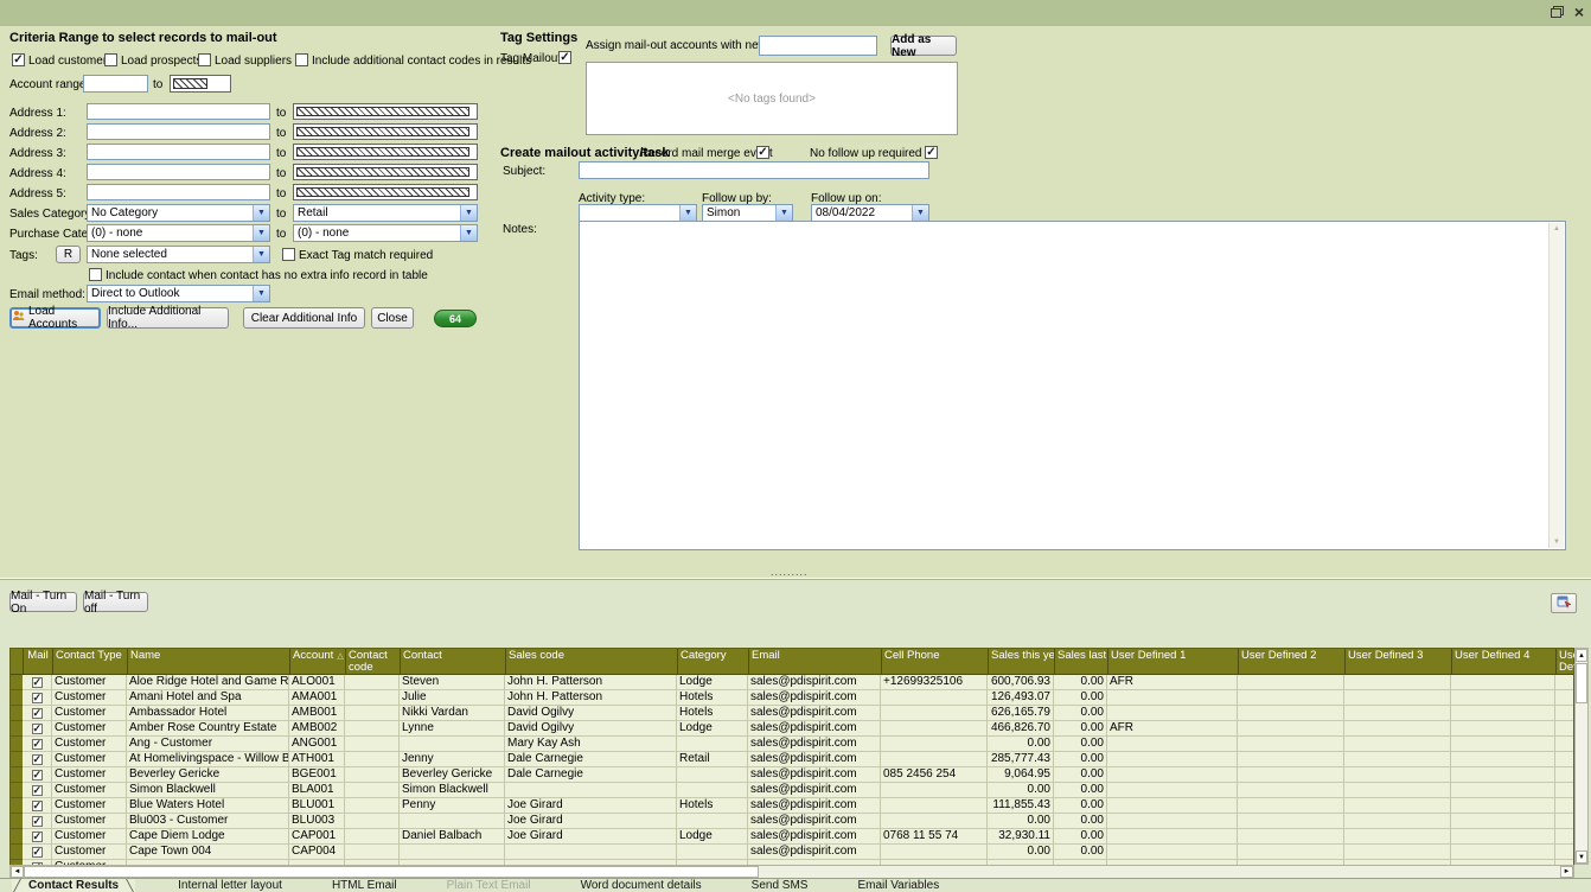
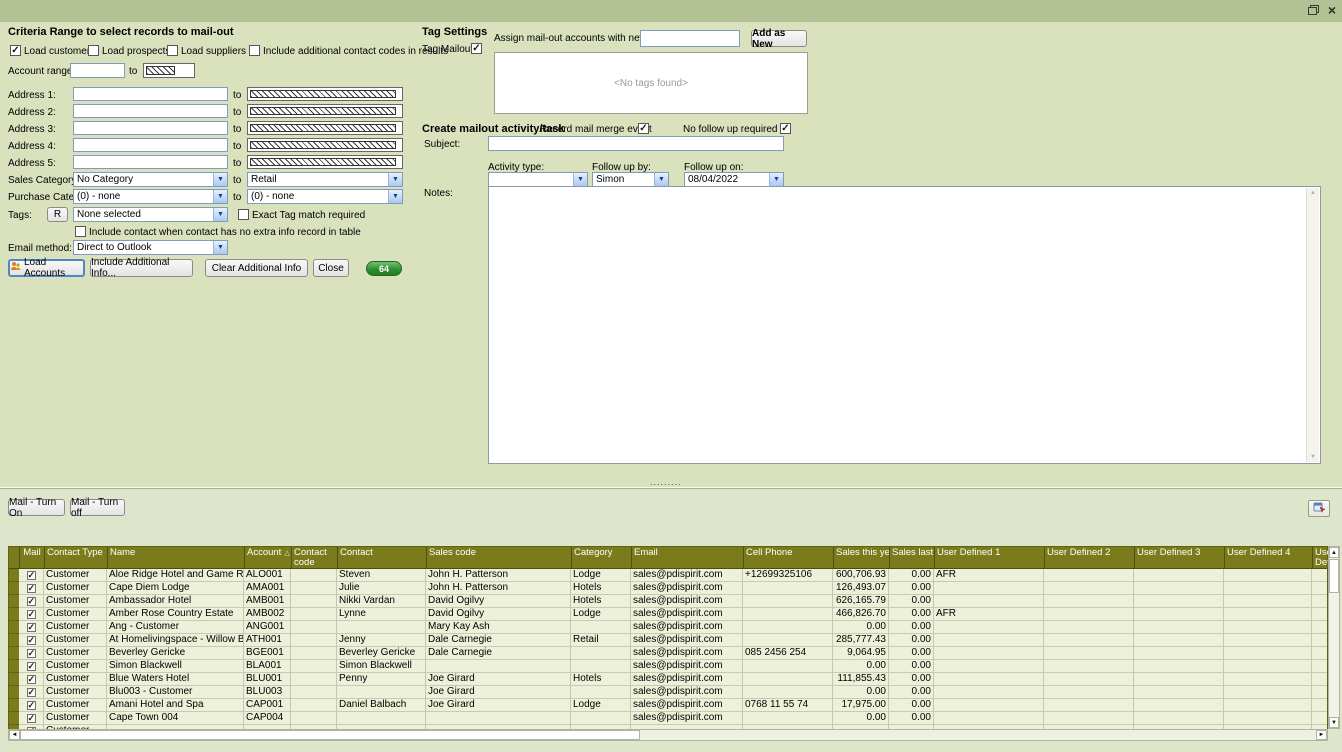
  ×
  Criteria Range to select records to mail-out
  ✓
  Load custome
  Load prospect
  Load suppliers
  Include additional contact codes in results
  Account rang
  to
  Address 1:
  to
  Address 2:
  to
  Address 3:
  to
  Address 4:
  to
  Address 5:
  to
  Sales Categor
  No Category
  to
  Retail
  Purchase Cate
  (0) - none
  to
  (0) - none
  Tags:
  R
  None selected
  Exact Tag match required
  Include contact when contact has no extra info record in table
  Email method:
  Direct to Outlook
  Load Accounts
  Include Additional Info...
  Clear Additional Info
  Close
  64
  Tag Settings
  Tag Mailou
  ✓
  Assign mail-out accounts with ne
  Add as New
  <No tags found>
  Create mailout activity/task
  Record mail merge evt
  ✓
  No follow up required
  ✓
  Subject:
  Activity type:
  Follow up by:
  Simon
  Follow up on:
  08/04/2022
  Notes:
  .........
  Mail - Turn On
  Mail - Turn off
  Mail
  Contact Type
  Name
  Account
  Contact code
  Contact
  Sales code
  Category
  Email
  Cell Phone
  Sales this ye
  User Defined 1
  User Defined 2
  User Defined 3
  User Defined 4
  ✓
  Customer
  Aloe Ridge Hotel and Game R
  ALO001
  Steven
  John H. Patterson
  Lodge
  sales@pdispirit.com
  +12699325106
  600,706.93
  0.00
  AFR
  ✓
  Customer
- Amani Hotel and Spa
+ Cape Diem Lodge
  AMA001
  Julie
  John H. Patterson
  Hotels
  sales@pdispirit.com
  126,493.07
  0.00
  ✓
  Customer
  Ambassador Hotel
  AMB001
  Nikki Vardan
  David Ogilvy
  Hotels
  sales@pdispirit.com
  626,165.79
  0.00
  ✓
  Customer
  Amber Rose Country Estate
  AMB002
  Lynne
  David Ogilvy
  Lodge
  sales@pdispirit.com
  466,826.70
  0.00
  AFR
  ✓
  Customer
  Ang - Customer
  ANG001
  Mary Kay Ash
  sales@pdispirit.com
  0.00
  0.00
  ✓
  Customer
  At Homelivingspace - Willow B
  ATH001
  Jenny
  Dale Carnegie
  Retail
  sales@pdispirit.com
  285,777.43
  0.00
  ✓
  Customer
  Beverley Gericke
  BGE001
  Beverley Gericke
  Dale Carnegie
  sales@pdispirit.com
  085 2456 254
  9,064.95
  0.00
  ✓
  Customer
  Simon Blackwell
  BLA001
  Simon Blackwell
  sales@pdispirit.com
  0.00
  0.00
  ✓
  Customer
  Blue Waters Hotel
  BLU001
  Penny
  Joe Girard
  Hotels
  sales@pdispirit.com
  111,855.43
  0.00
  ✓
  Customer
  Blu003 - Customer
  BLU003
  Joe Girard
  sales@pdispirit.com
  0.00
  0.00
  ✓
  Customer
- Cape Diem Lodge
+ Amani Hotel and Spa
  CAP001
  Daniel Balbach
  Joe Girard
  Lodge
  sales@pdispirit.com
  0768 11 55 74
- 32,930.11
+ 17,975.00
  0.00
  ✓
  Customer
  Cape Town 004
  CAP004
  sales@pdispirit.com
  0.00
  0.00
- Contact Results
- Internal letter layout
- HTML Email
- Plain Text Email
- Word document details
- Send SMS
- Email Variables
